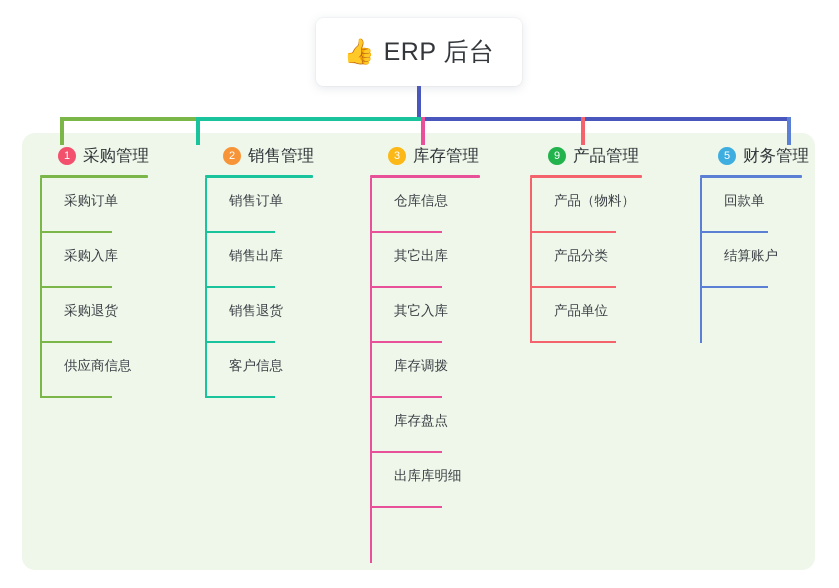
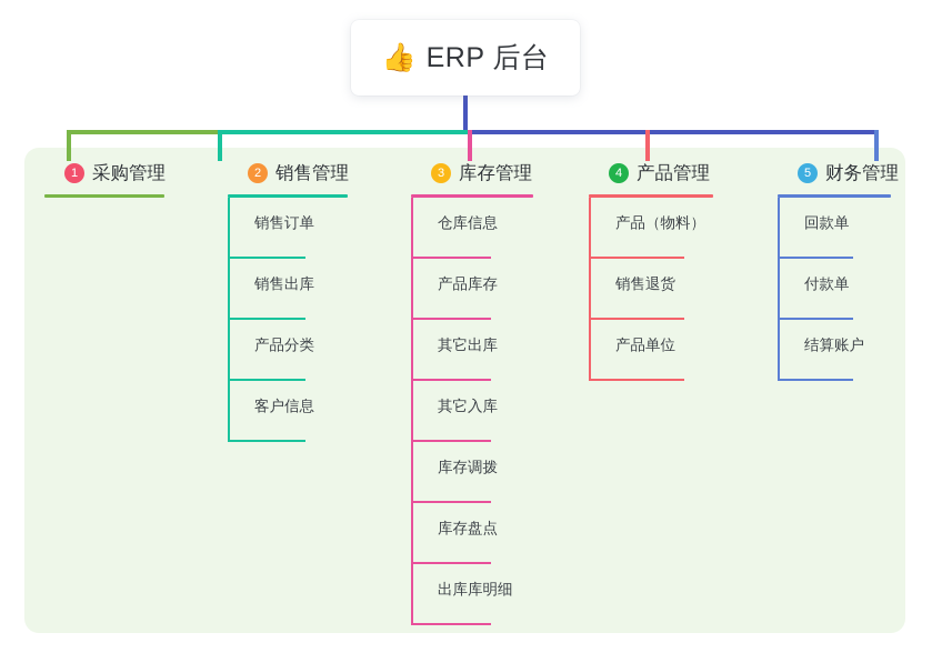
  👍
  ERP 后台
  1
  采购管理
- 采购订单
- 采购入库
- 采购退货
- 供应商信息
  2
  销售管理
  销售订单
  销售出库
- 销售退货
+ 产品分类
  客户信息
  3
  库存管理
  仓库信息
+ 产品库存
  其它出库
  其它入库
  库存调拨
  库存盘点
  出库库明细
- 9
+ 4
  产品管理
  产品（物料）
- 产品分类
+ 销售退货
  产品单位
  5
  财务管理
  回款单
+ 付款单
  结算账户
